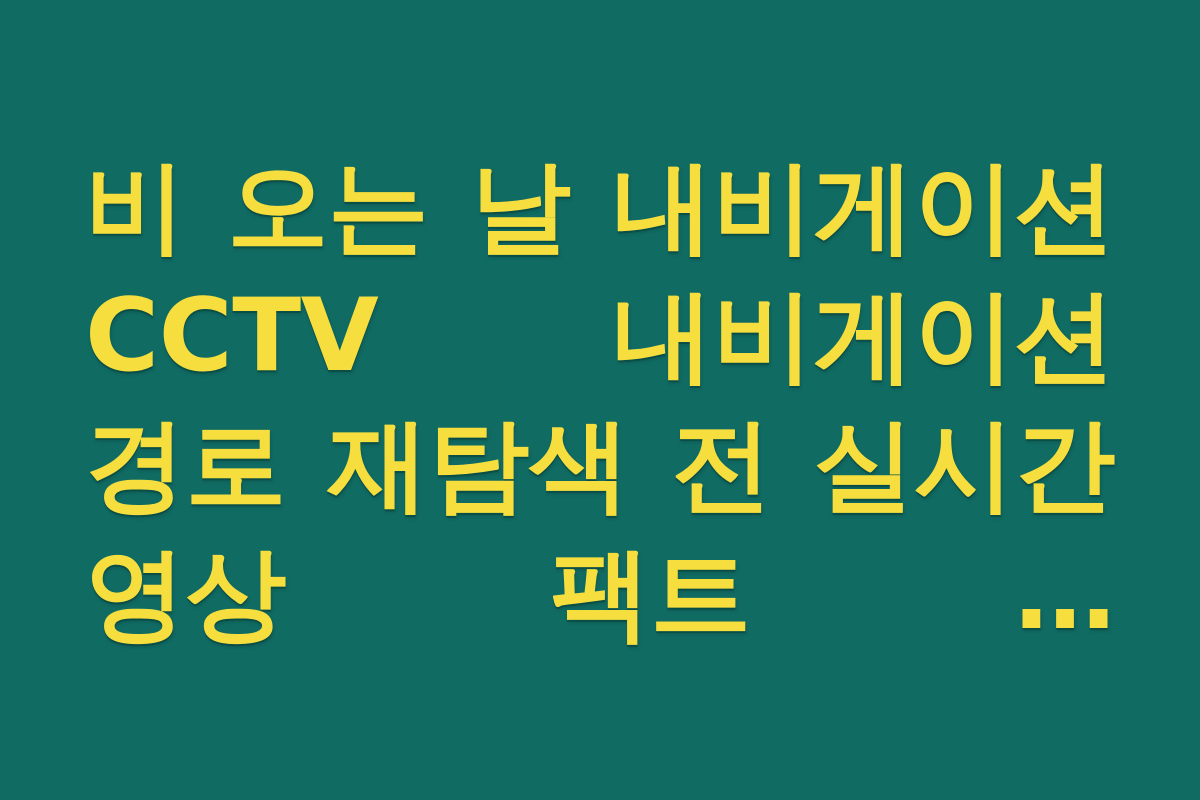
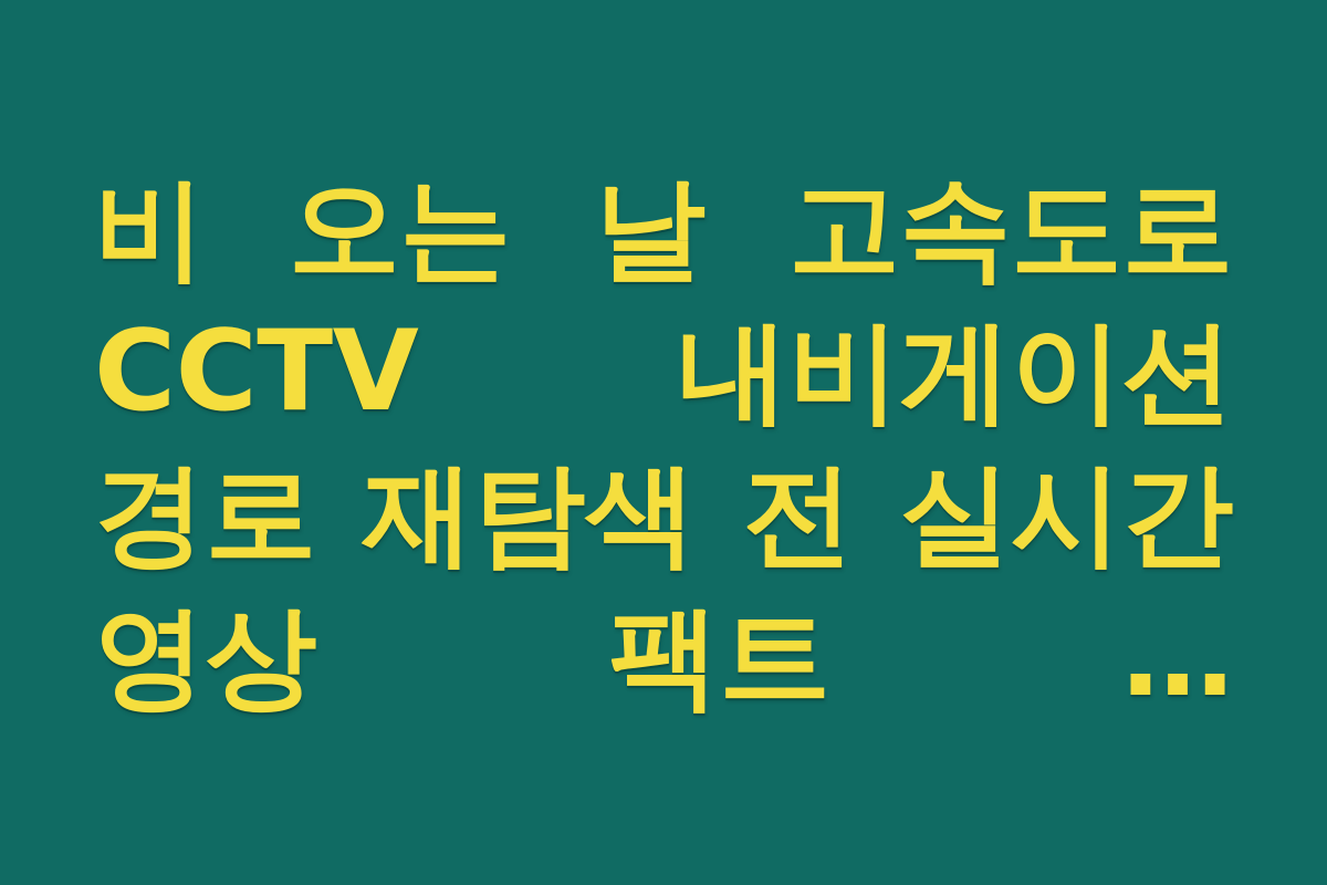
- 비 오는 날 내비게이션 CCTV 내비게이션 경로 재탐색 전 실시간 영상 팩트 …
+ 비 오는 날 고속도로 CCTV 내비게이션 경로 재탐색 전 실시간 영상 팩트 …
